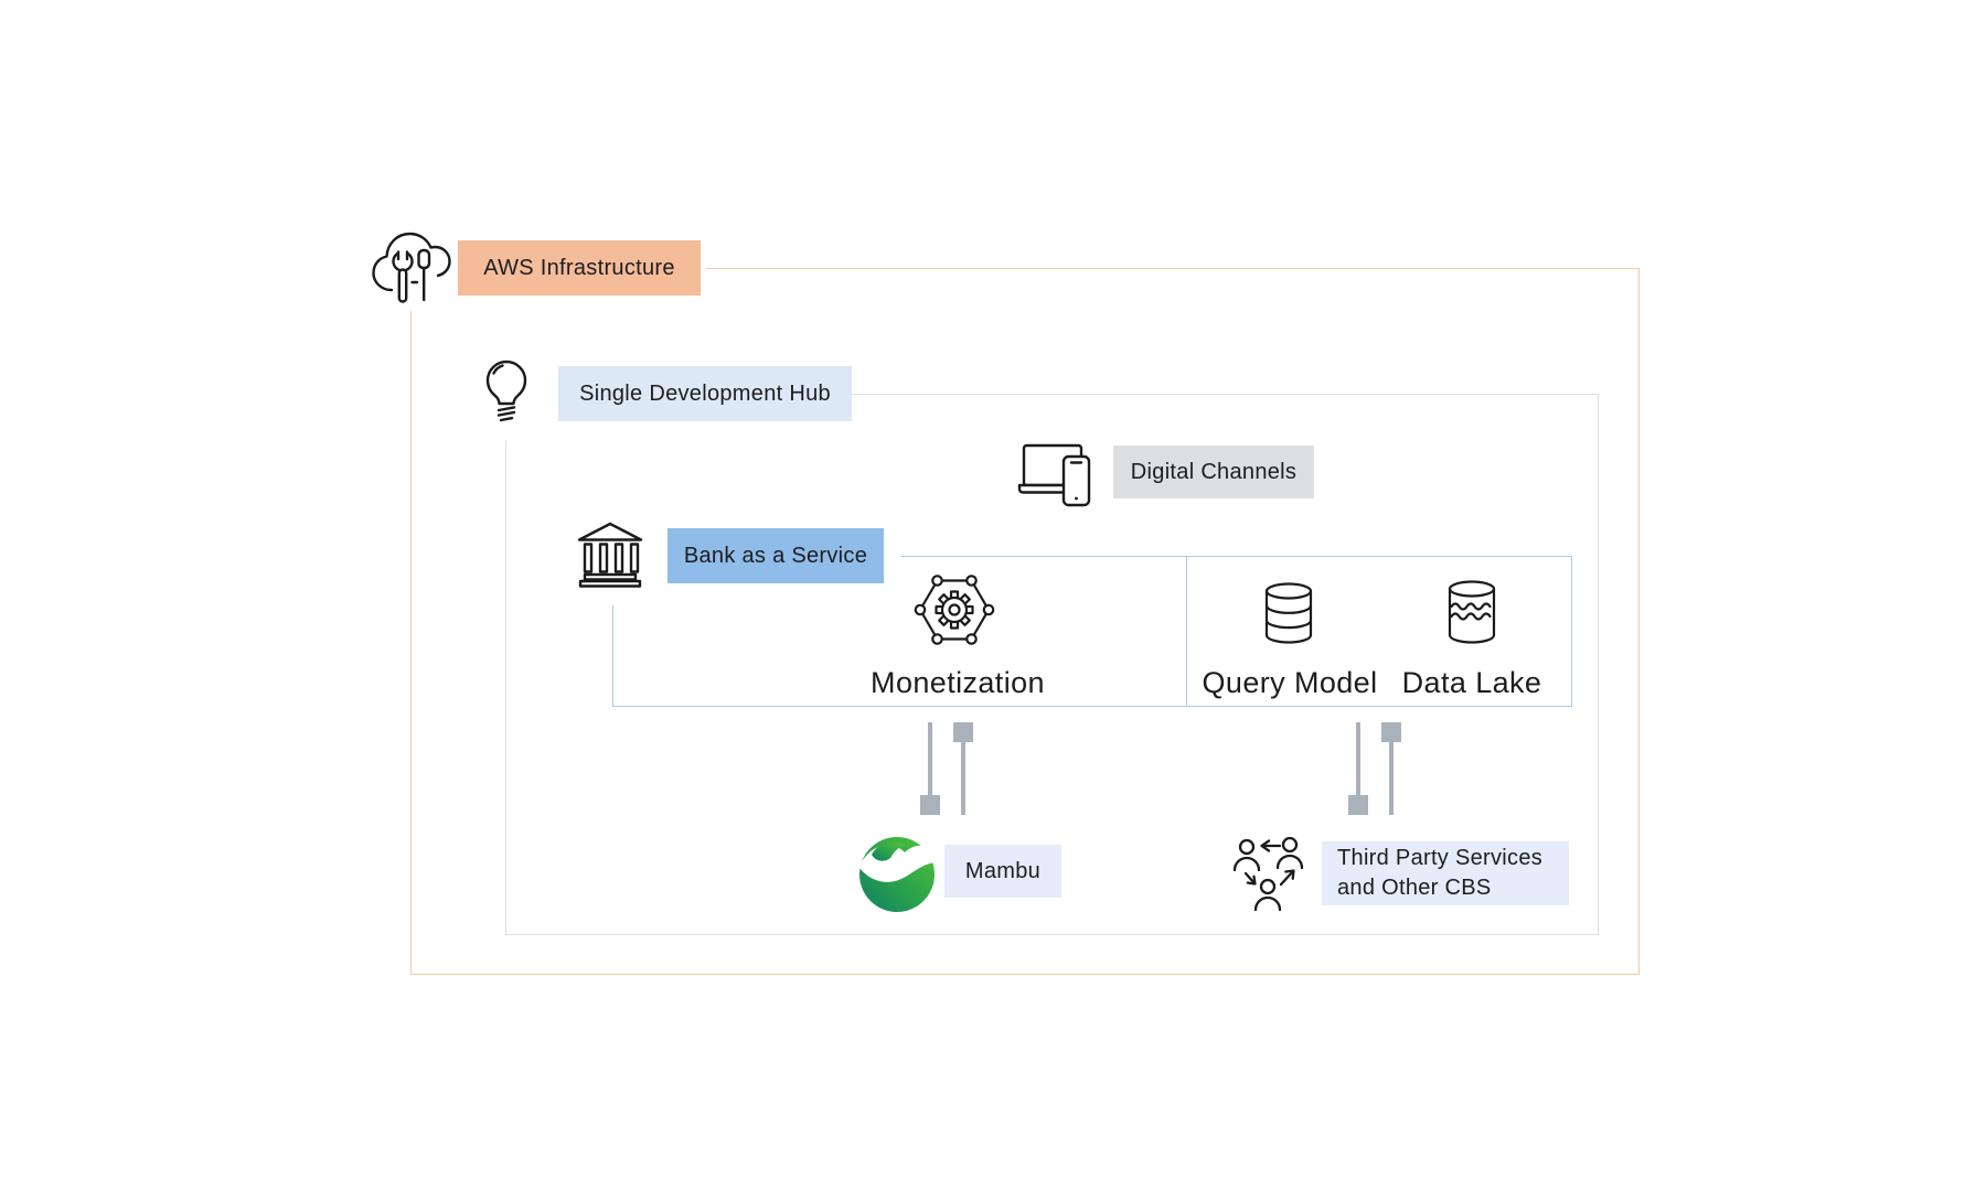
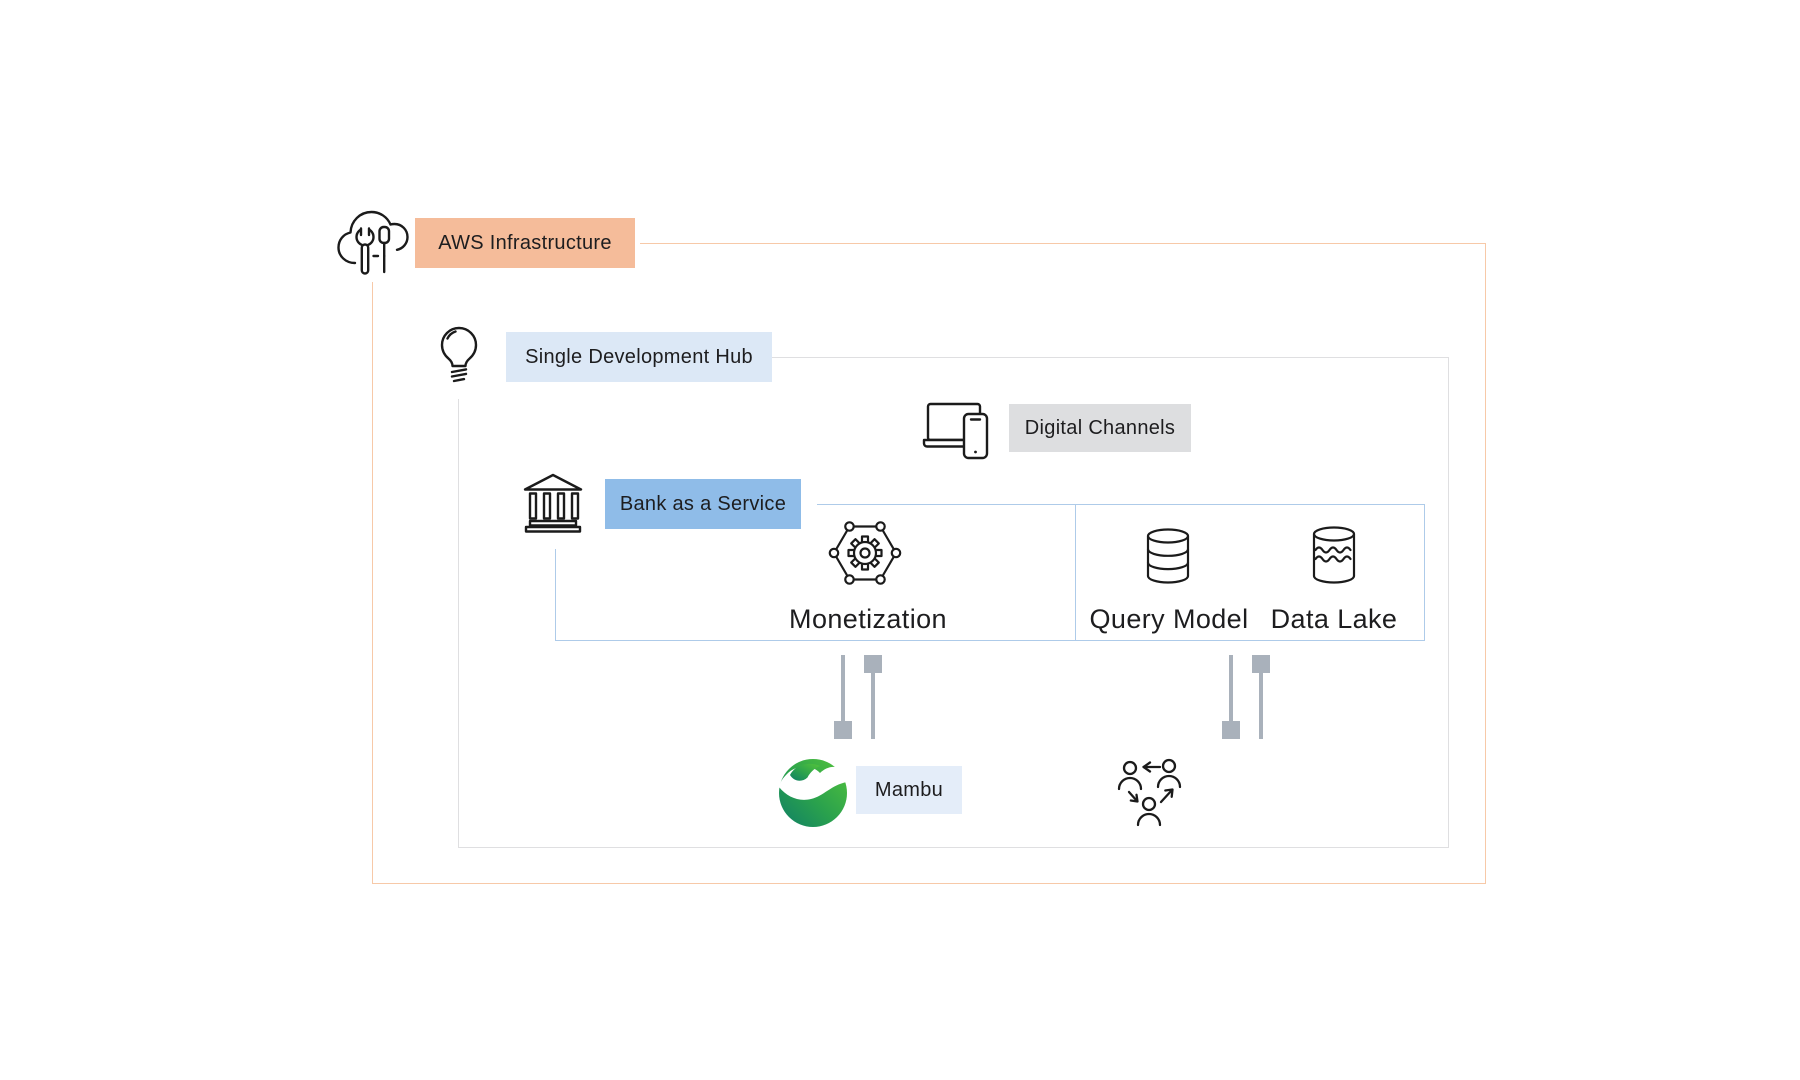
  AWS Infrastructure
  Single Development Hub
  Digital Channels
  Bank as a Service
  Monetization
  Query Model
  Data Lake
  Mambu
- Third Party Services and Other CBS
